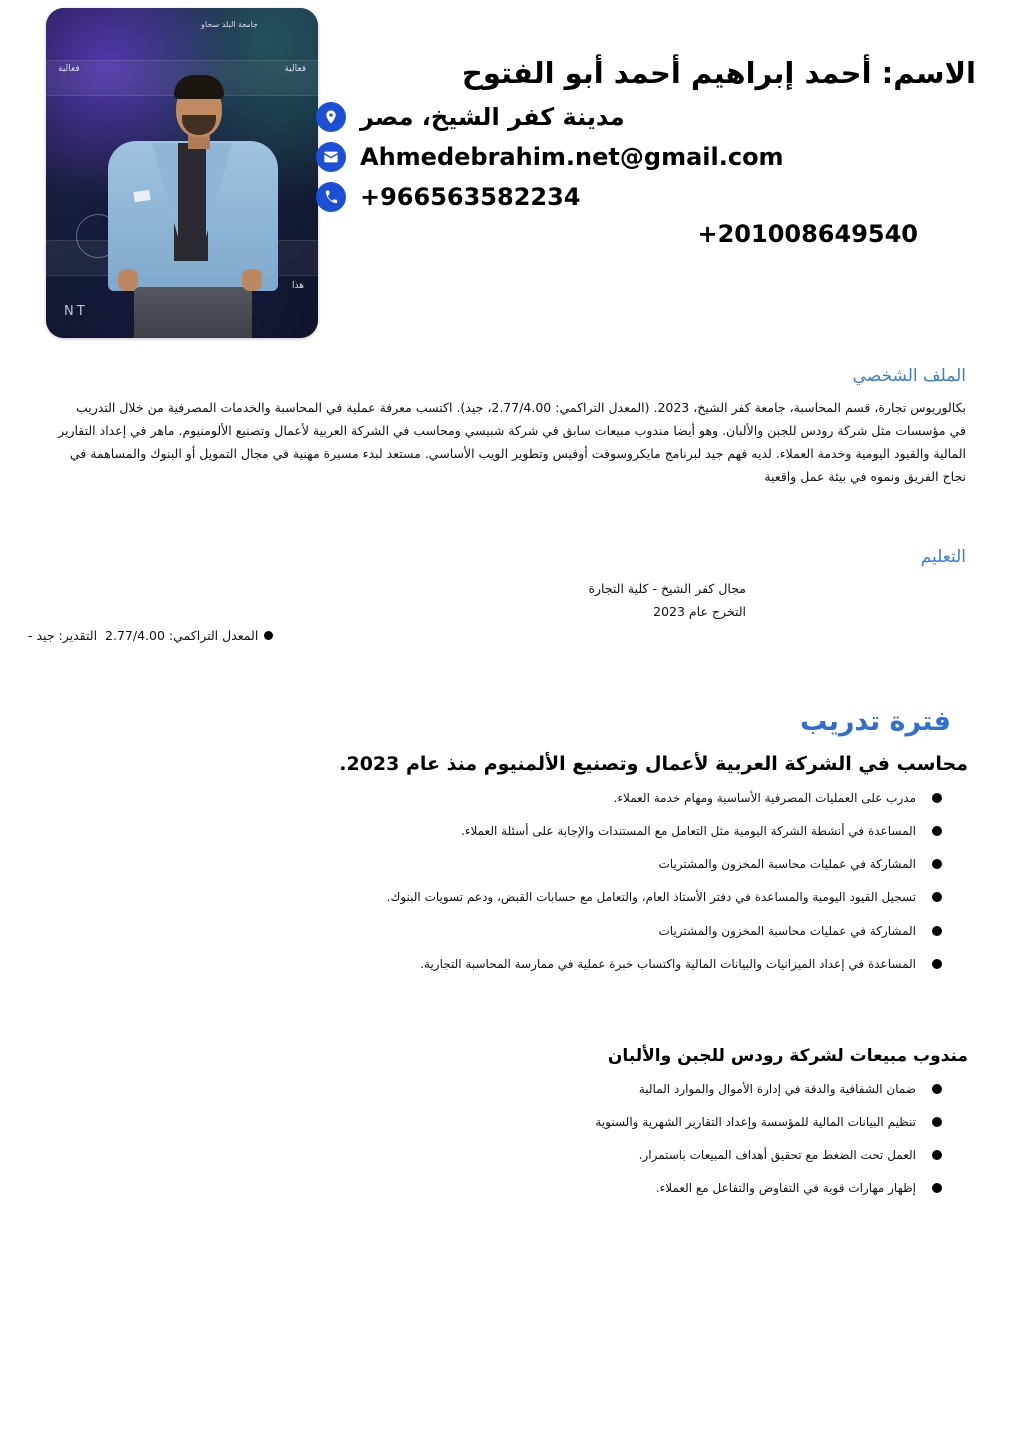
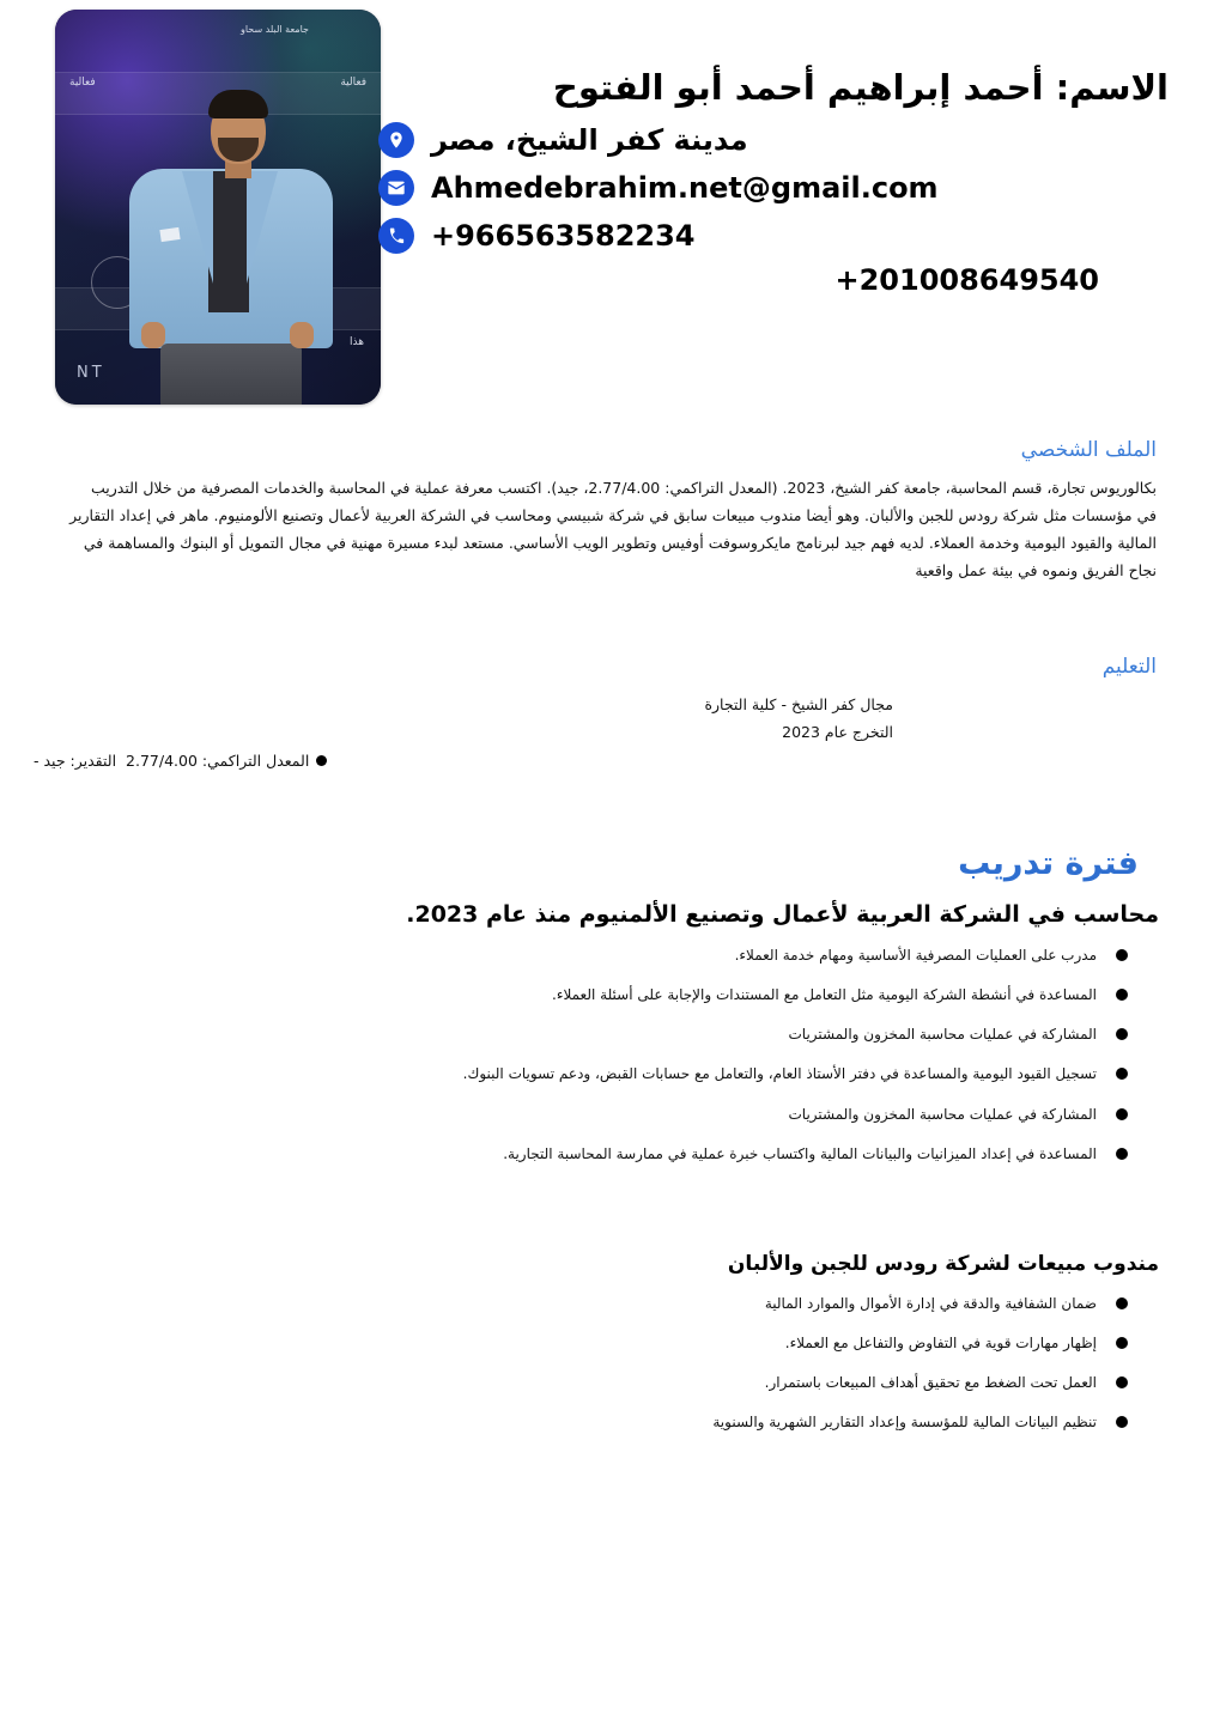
  جامعة البلد سحاو
  فعالية
  فعالية
  هذا
  NT
  الاسم: أحمد إبراهيم أحمد أبو الفتوح
  مدينة كفر الشيخ، مصر
  Ahmedebrahim.net@gmail.com
  +966563582234
  +201008649540
  الملف الشخصي
  بكالوريوس تجارة، قسم المحاسبة، جامعة كفر الشيخ، 2023. (المعدل التراكمي: 2.77/4.00، جيد). اكتسب معرفة عملية في المحاسبة والخدمات المصرفية من خلال التدريب في مؤسسات مثل شركة رودس للجبن والألبان. وهو أيضا مندوب مبيعات سابق في شركة شبيسي ومحاسب في الشركة العربية لأعمال وتصنيع الألومنيوم. ماهر في إعداد التقارير المالية والقيود اليومية وخدمة العملاء. لديه فهم جيد لبرنامج مايكروسوفت أوفيس وتطوير الويب الأساسي. مستعد لبدء مسيرة مهنية في مجال التمويل أو البنوك والمساهمة في نجاح الفريق ونموه في بيئة عمل واقعية
  التعليم
  مجال كفر الشيخ - كلية التجارة
  التخرج عام 2023
  التقدير: جيد -
  المعدل التراكمي: 2.77/4.00
  فترة تدريب
  محاسب في الشركة العربية لأعمال وتصنيع الألمنيوم منذ عام 2023.
  مدرب على العمليات المصرفية الأساسية ومهام خدمة العملاء.
  المساعدة في أنشطة الشركة اليومية مثل التعامل مع المستندات والإجابة على أسئلة العملاء.
  المشاركة في عمليات محاسبة المخزون والمشتريات
  تسجيل القيود اليومية والمساعدة في دفتر الأستاذ العام، والتعامل مع حسابات القبض، ودعم تسويات البنوك.
  المشاركة في عمليات محاسبة المخزون والمشتريات
  المساعدة في إعداد الميزانيات والبيانات المالية واكتساب خبرة عملية في ممارسة المحاسبة التجارية.
  مندوب مبيعات لشركة رودس للجبن والألبان
  ضمان الشفافية والدقة في إدارة الأموال والموارد المالية
- تنظيم البيانات المالية للمؤسسة وإعداد التقارير الشهرية والسنوية
+ إظهار مهارات قوية في التفاوض والتفاعل مع العملاء.
  العمل تحت الضغط مع تحقيق أهداف المبيعات باستمرار.
- إظهار مهارات قوية في التفاوض والتفاعل مع العملاء.
+ تنظيم البيانات المالية للمؤسسة وإعداد التقارير الشهرية والسنوية
